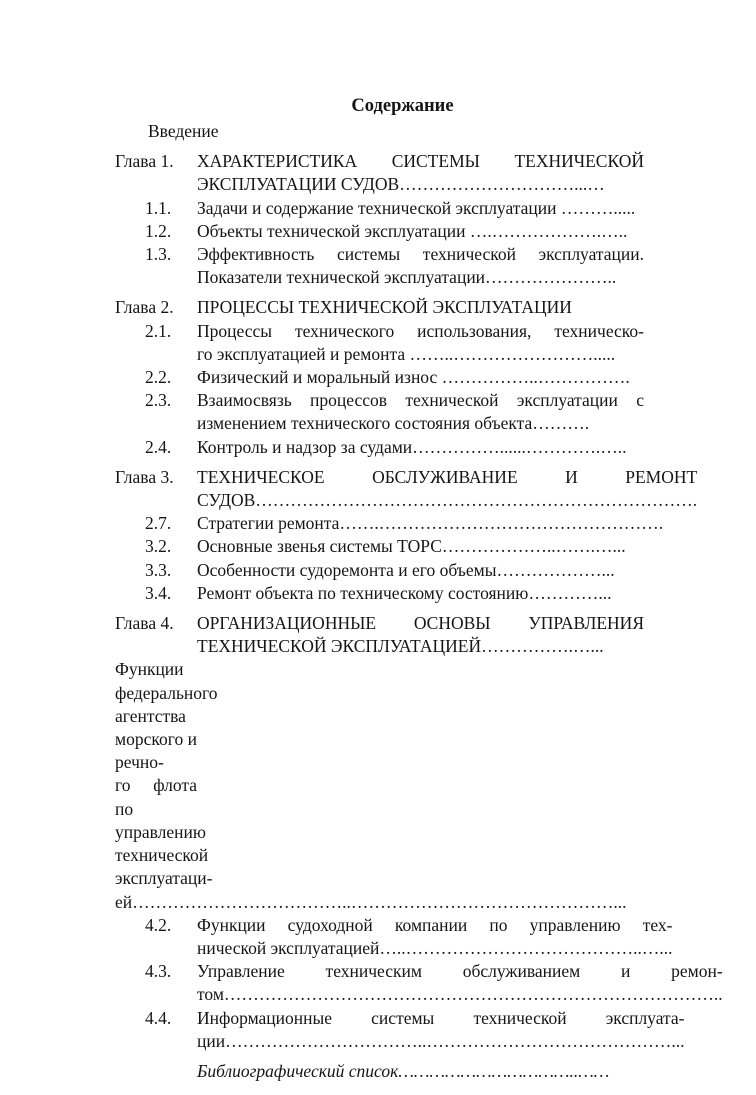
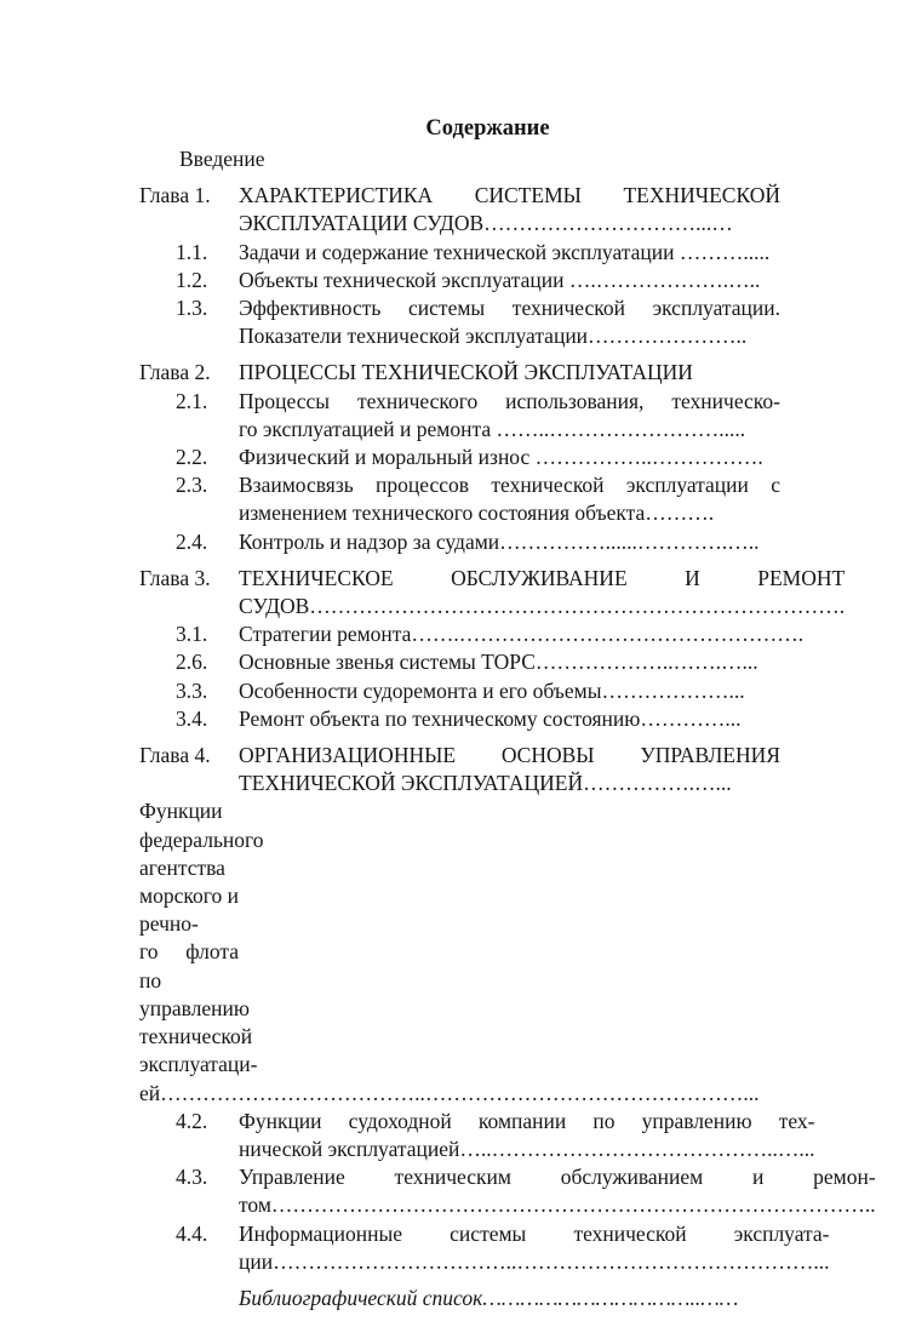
  Содержание
  Введение
  Глава 1.
  ХАРАКТЕРИСТИКА СИСТЕМЫ ТЕХНИЧЕСКОЙ
  ЭКСПЛУАТАЦИИ СУДОВ…………………………...…
  1.1.
  Задачи и содержание технической эксплуатации ……….....
  1.2.
  Объекты технической эксплуатации ….……………….…..
  1.3.
  Эффективность системы технической эксплуатации.
  Показатели технической эксплуатации…………………..
  Глава 2.
  ПРОЦЕССЫ ТЕХНИЧЕСКОЙ ЭКСПЛУАТАЦИИ
  2.1.
  Процессы технического использования, техническо-
  го эксплуатацией и ремонта ……..…………………….....
  2.2.
  Физический и моральный износ ……………..…………….
  2.3.
  Взаимосвязь процессов технической эксплуатации с
  изменением технического состояния объекта……….
  2.4.
  Контроль и надзор за судами……………......………….…..
  Глава 3.
  ТЕХНИЧЕСКОЕ ОБСЛУЖИВАНИЕ И РЕМОНТ
  СУДОВ………………………………………………………………….
- 2.7.
+ 3.1.
  Стратегии ремонта…….………………………………………….
- 3.2.
+ 2.6.
  Основные звенья системы ТОРС………………..…….…...
  3.3.
  Особенности судоремонта и его объемы………………...
  3.4.
  Ремонт объекта по техническому состоянию…………...
  Глава 4.
  ОРГАНИЗАЦИОННЫЕ ОСНОВЫ УПРАВЛЕНИЯ
  ТЕХНИЧЕСКОЙ ЭКСПЛУАТАЦИЕЙ…………….…...
  Функции федерального агентства морского и речно-
  го флота по управлению технической эксплуатаци-
  ей………………………………..………………………………………...
  4.2.
  Функции судоходной компании по управлению тех-
  нической эксплуатацией…..…………………………………..…...
  4.3.
  Управление техническим обслуживанием и ремон-
  том…………………………………………………………………………..
  4.4.
  Информационные системы технической эксплуата-
  ции……………………………..……………………………………...
  Библиографический список……………………………..……
